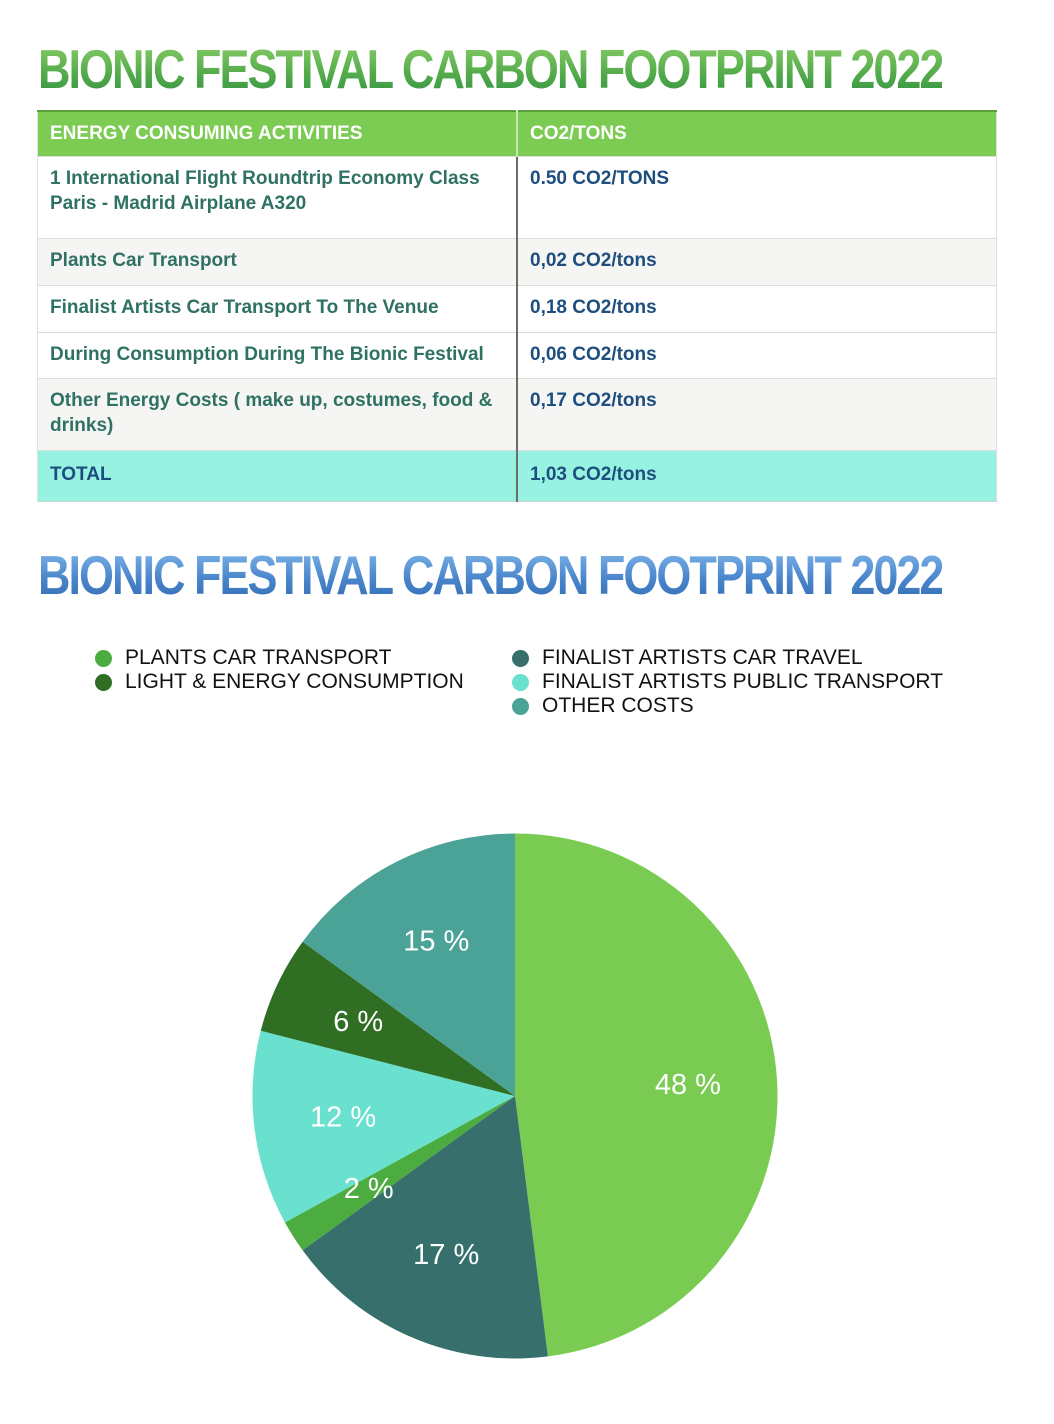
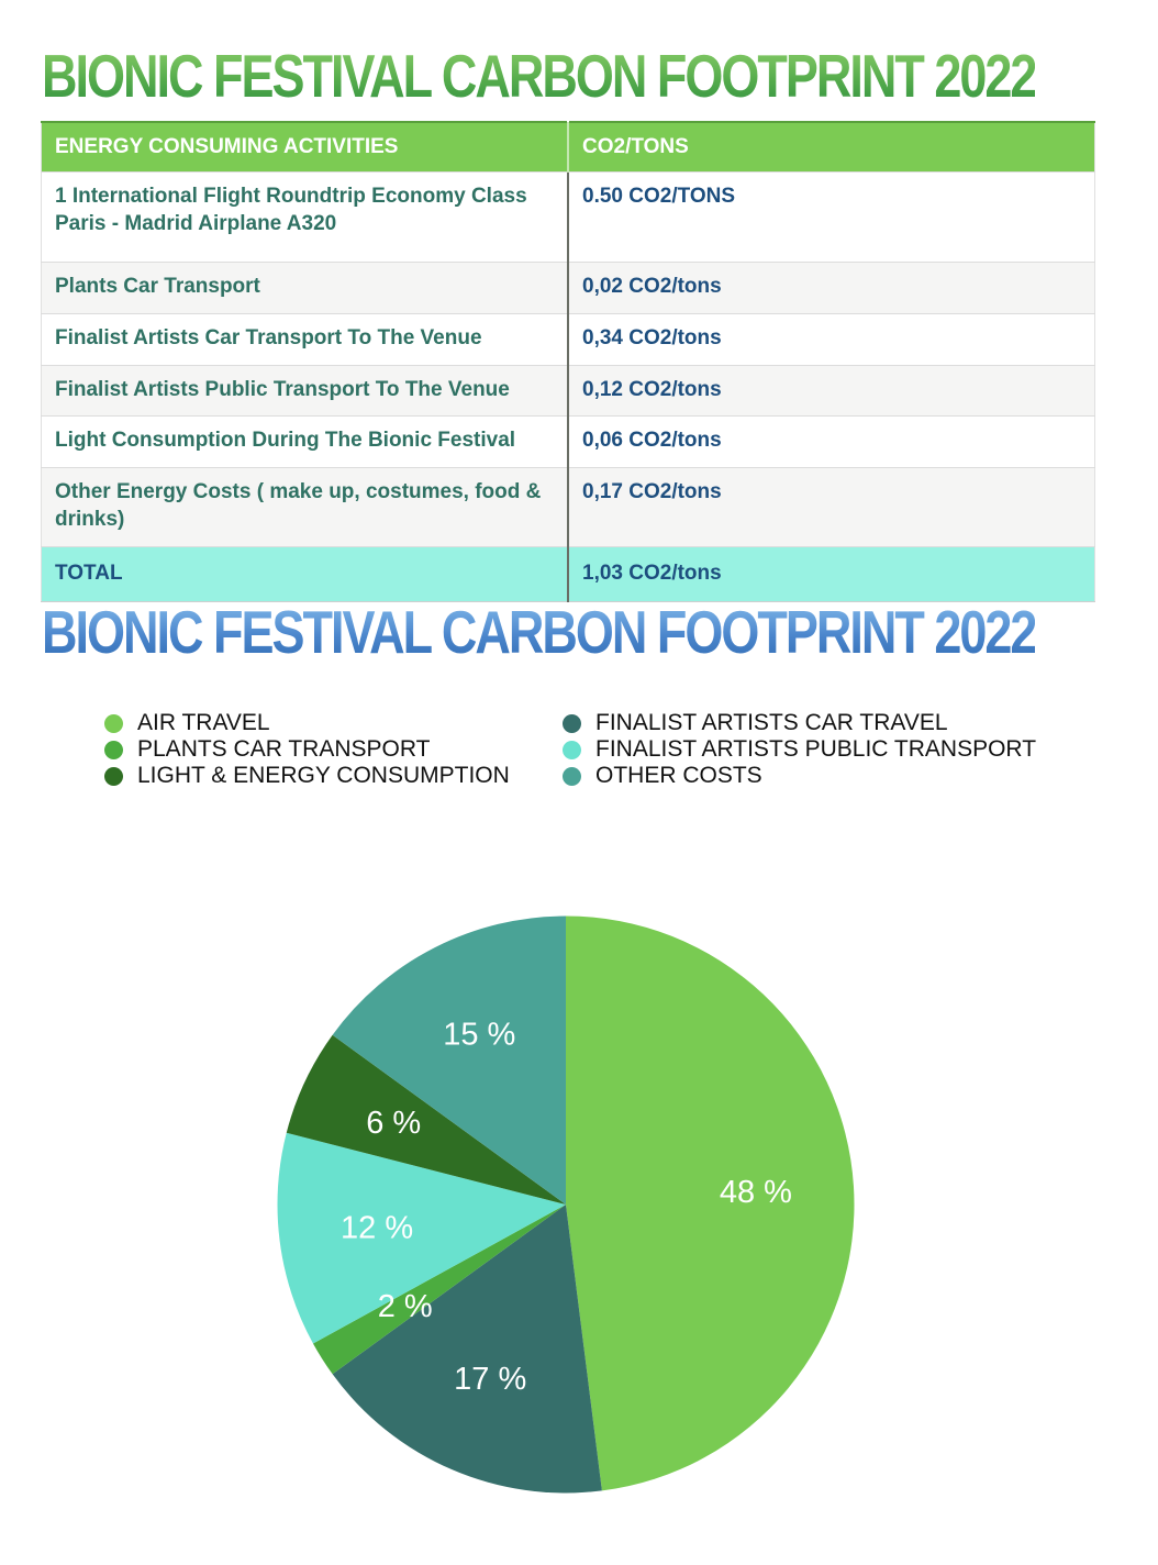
  BIONIC FESTIVAL CARBON FOOTPRINT 2022
  ENERGY CONSUMING ACTIVITIES	CO2/TONS
  1 International Flight Roundtrip Economy Class Paris - Madrid Airplane A320	0.50 CO2/TONS
  Plants Car Transport	0,02 CO2/tons
- Finalist Artists Car Transport To The Venue	0,18 CO2/tons
+ Finalist Artists Car Transport To The Venue	0,34 CO2/tons
+ Finalist Artists Public Transport To The Venue	0,12 CO2/tons
- During Consumption During The Bionic Festival	0,06 CO2/tons
+ Light Consumption During The Bionic Festival	0,06 CO2/tons
  Other Energy Costs ( make up, costumes, food & drinks)	0,17 CO2/tons
  TOTAL	1,03 CO2/tons
  BIONIC FESTIVAL CARBON FOOTPRINT 2022
+ AIR TRAVEL
  PLANTS CAR TRANSPORT
  LIGHT & ENERGY CONSUMPTION
  FINALIST ARTISTS CAR TRAVEL
  FINALIST ARTISTS PUBLIC TRANSPORT
  OTHER COSTS
  48 %
  17 %
  2 %
  12 %
  6 %
  15 %
